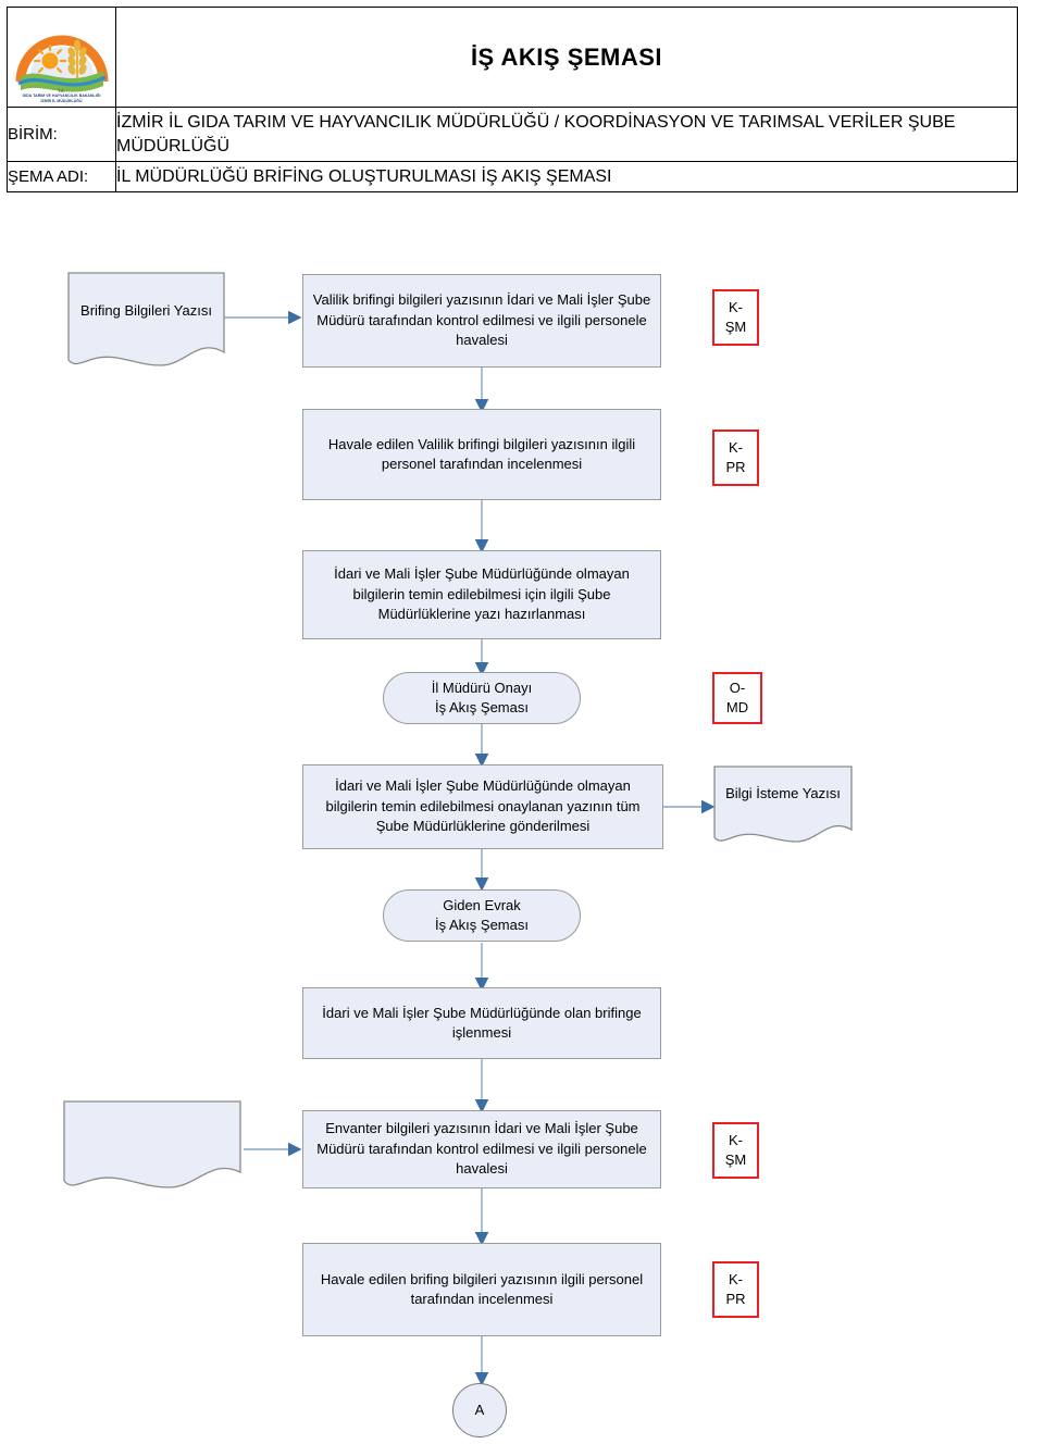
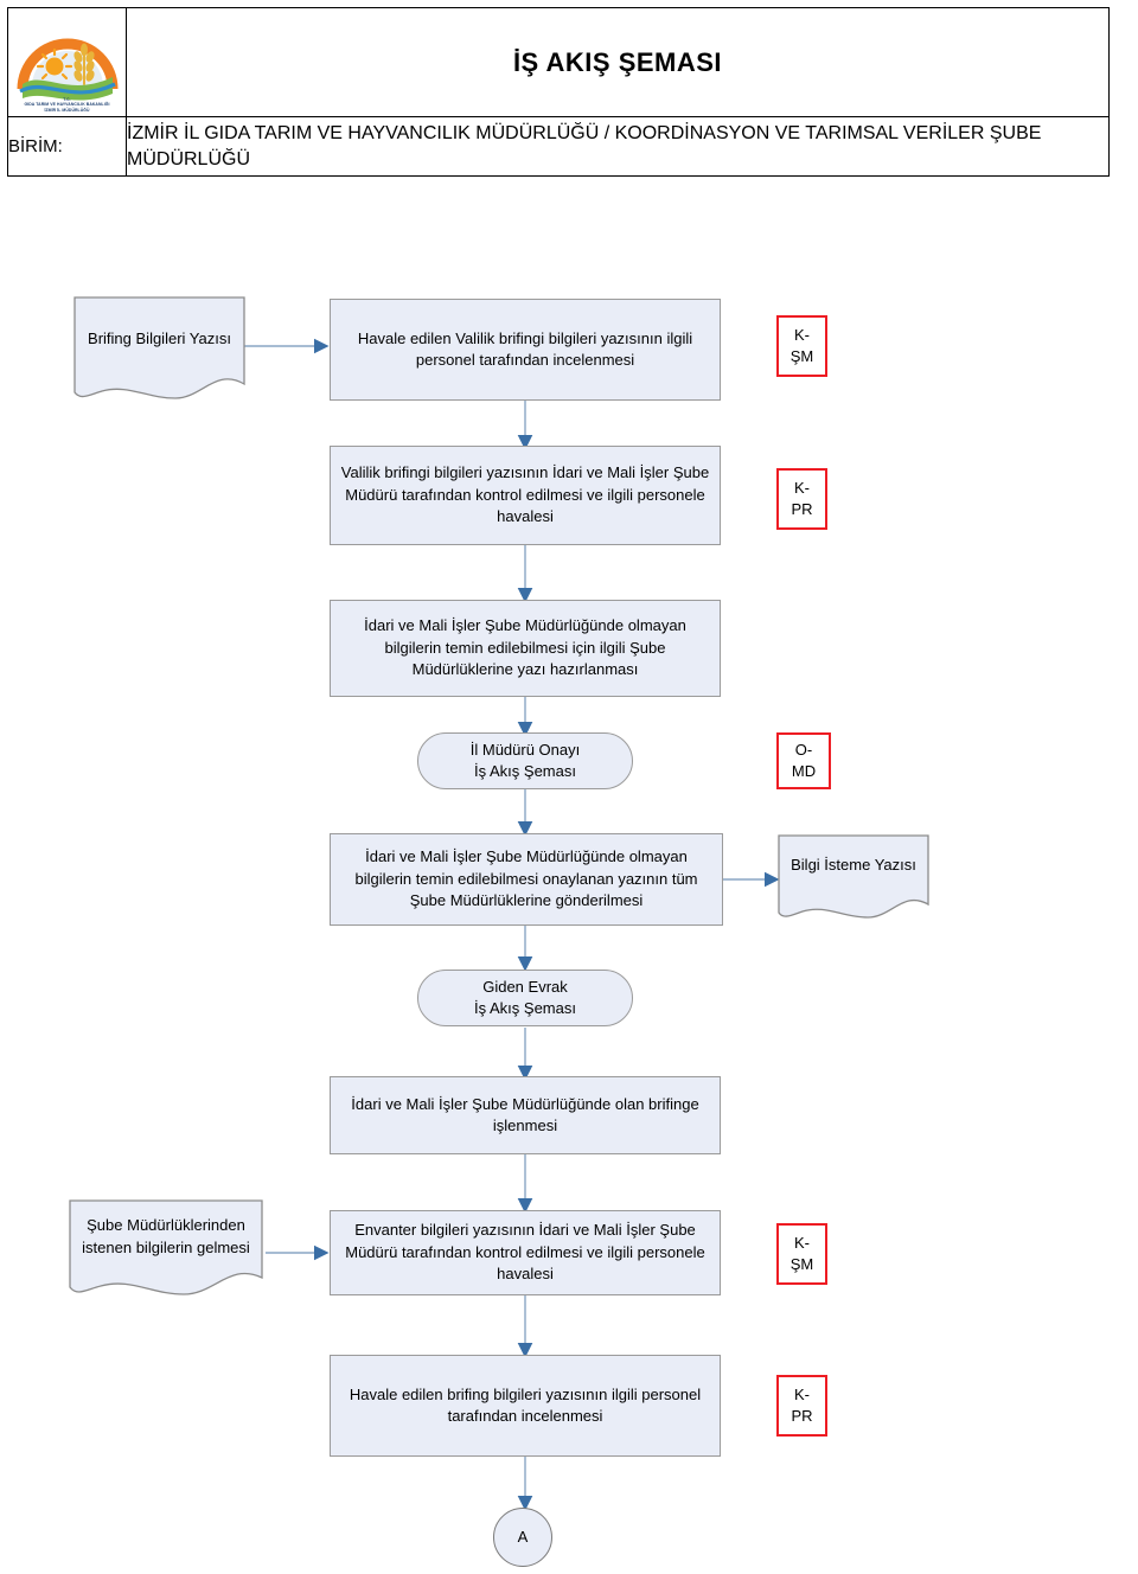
  BİRİM:	İZMİR İL GIDA TARIM VE HAYVANCILIK MÜDÜRLÜĞÜ / KOORDİNASYON VE TARIMSAL VERİLER ŞUBE MÜDÜRLÜĞÜ
- ŞEMA ADI:	İL MÜDÜRLÜĞÜ BRİFİNG OLUŞTURULMASI İŞ AKIŞ ŞEMASI
  Brifing Bilgileri Yazısı
- Valilik brifingi bilgileri yazısının İdari ve Mali İşler Şube Müdürü tarafından kontrol edilmesi ve ilgili personele havalesi
+ Havale edilen Valilik brifingi bilgileri yazısının ilgili personel tarafından incelenmesi
  K-ŞM
- Havale edilen Valilik brifingi bilgileri yazısının ilgili personel tarafından incelenmesi
+ Valilik brifingi bilgileri yazısının İdari ve Mali İşler Şube Müdürü tarafından kontrol edilmesi ve ilgili personele havalesi
  K-PR
  İdari ve Mali İşler Şube Müdürlüğünde olmayan bilgilerin temin edilebilmesi için ilgili Şube Müdürlüklerine yazı hazırlanması
  İl Müdürü Onayı
  İş Akış Şeması
  O-MD
  İdari ve Mali İşler Şube Müdürlüğünde olmayan bilgilerin temin edilebilmesi onaylanan yazının tüm Şube Müdürlüklerine gönderilmesi
  Bilgi İsteme Yazısı
  Giden Evrak
  İş Akış Şeması
  İdari ve Mali İşler Şube Müdürlüğünde olan brifinge işlenmesi
+ Şube Müdürlüklerinden istenen bilgilerin gelmesi
  Envanter bilgileri yazısının İdari ve Mali İşler Şube Müdürü tarafından kontrol edilmesi ve ilgili personele havalesi
  K-ŞM
  Havale edilen brifing bilgileri yazısının ilgili personel tarafından incelenmesi
  K-PR
  A
